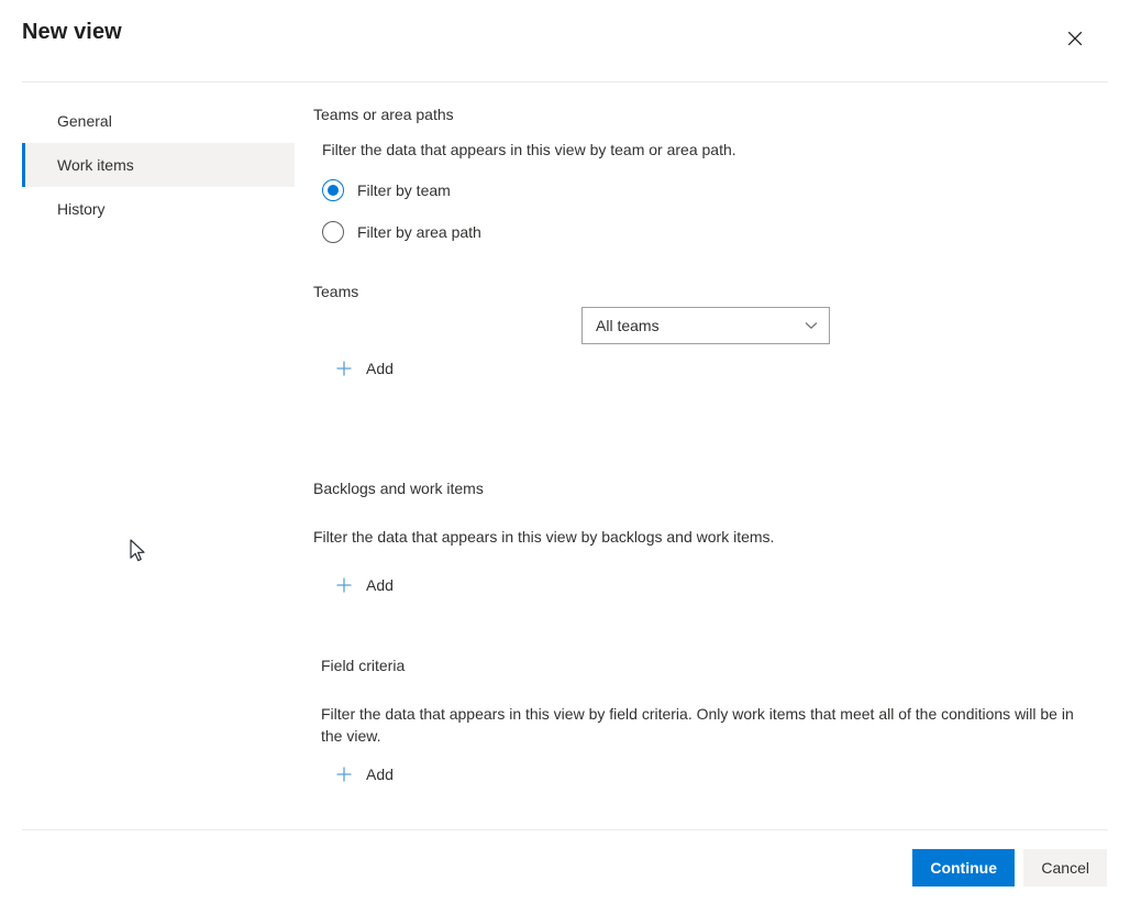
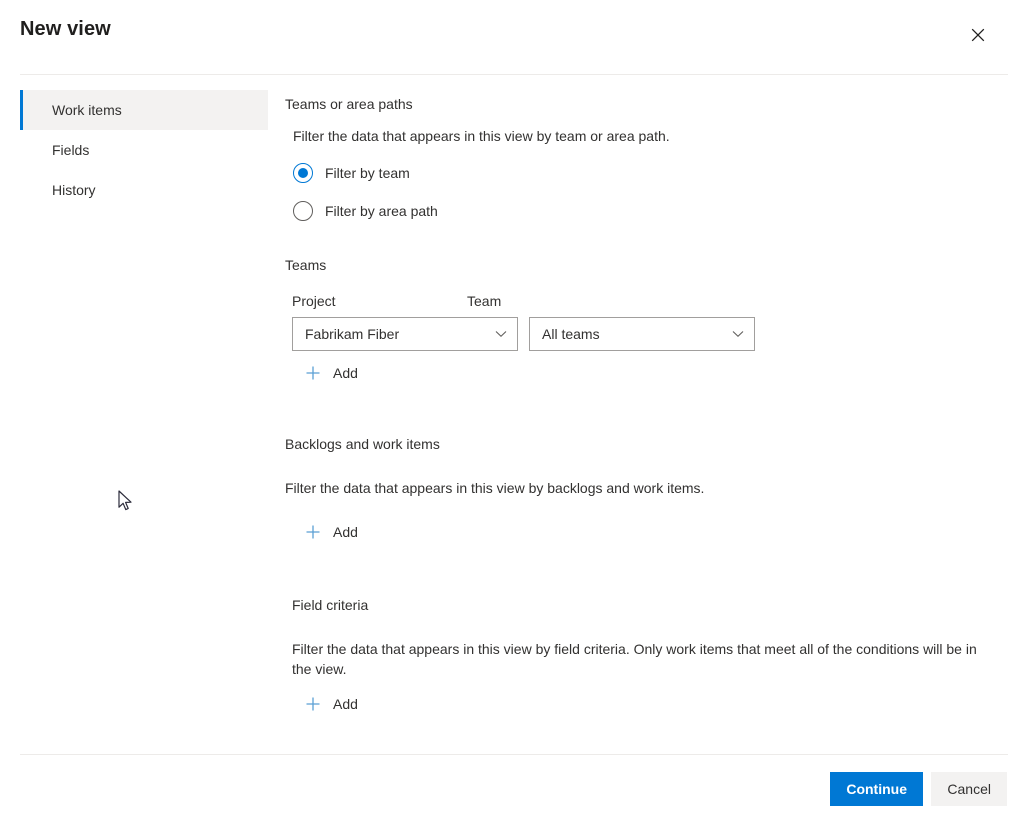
  New view
- General
  Work items
+ Fields
  History
  Teams or area paths
  Filter the data that appears in this view by team or area path.
  Filter by team
  Filter by area path
  Teams
+ Project
+ Team
+ Fabrikam Fiber
  All teams
  Add
  Backlogs and work items
  Filter the data that appears in this view by backlogs and work items.
  Add
  Field criteria
  Filter the data that appears in this view by field criteria. Only work items that meet all of the conditions will be in the view.
  Add
  Continue
  Cancel
